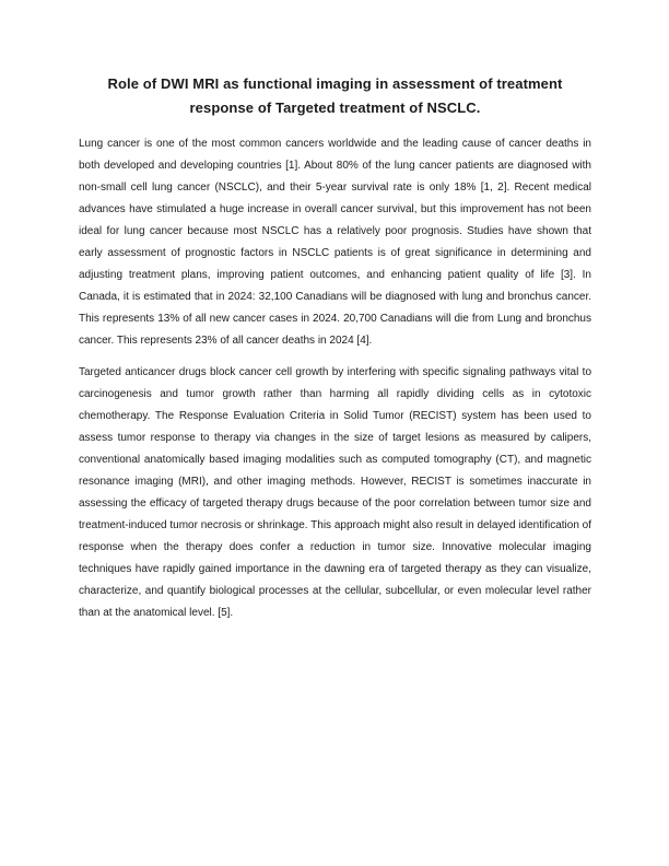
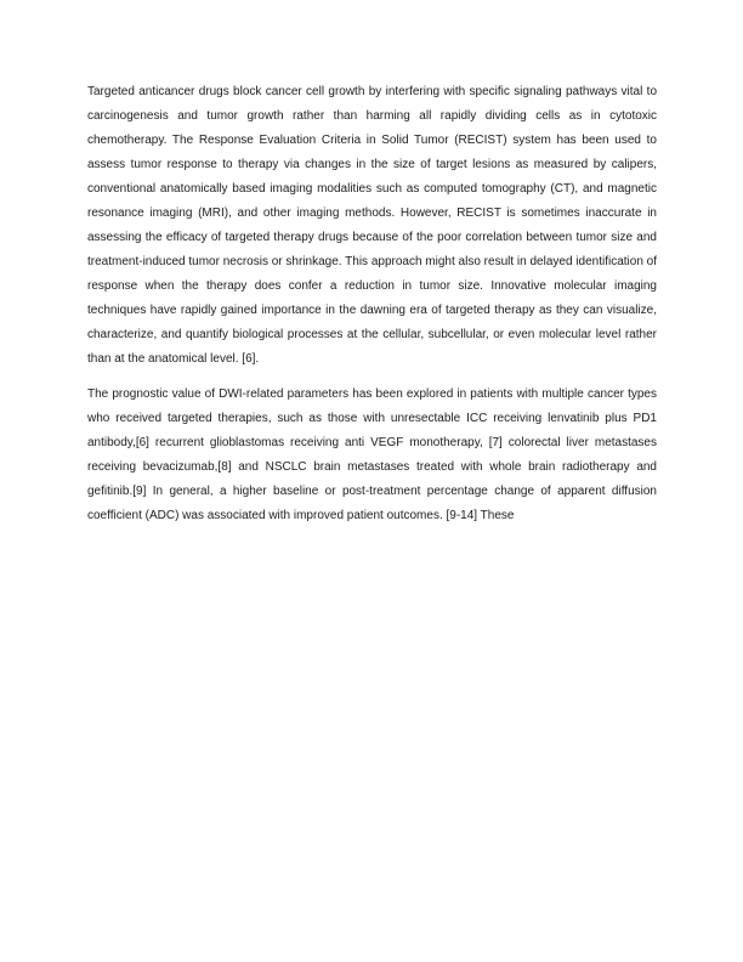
- Role of DWI MRI as functional imaging in assessment of treatment response of Targeted treatment of NSCLC.
- Lung cancer is one of the most common cancers worldwide and the leading cause of cancer deaths in both developed and developing countries [1]. About 80% of the lung cancer patients are diagnosed with non-small cell lung cancer (NSCLC), and their 5-year survival rate is only 18% [1, 2]. Recent medical advances have stimulated a huge increase in overall cancer survival, but this improvement has not been ideal for lung cancer because most NSCLC has a relatively poor prognosis. Studies have shown that early assessment of prognostic factors in NSCLC patients is of great significance in determining and adjusting treatment plans, improving patient outcomes, and enhancing patient quality of life [3]. In Canada, it is estimated that in 2024: 32,100 Canadians will be diagnosed with lung and bronchus cancer. This represents 13% of all new cancer cases in 2024. 20,700 Canadians will die from Lung and bronchus cancer. This represents 23% of all cancer deaths in 2024 [4].
- Targeted anticancer drugs block cancer cell growth by interfering with specific signaling pathways vital to carcinogenesis and tumor growth rather than harming all rapidly dividing cells as in cytotoxic chemotherapy. The Response Evaluation Criteria in Solid Tumor (RECIST) system has been used to assess tumor response to therapy via changes in the size of target lesions as measured by calipers, conventional anatomically based imaging modalities such as computed tomography (CT), and magnetic resonance imaging (MRI), and other imaging methods. However, RECIST is sometimes inaccurate in assessing the efficacy of targeted therapy drugs because of the poor correlation between tumor size and treatment-induced tumor necrosis or shrinkage. This approach might also result in delayed identification of response when the therapy does confer a reduction in tumor size. Innovative molecular imaging techniques have rapidly gained importance in the dawning era of targeted therapy as they can visualize, characterize, and quantify biological processes at the cellular, subcellular, or even molecular level rather than at the anatomical level. [5].
+ Targeted anticancer drugs block cancer cell growth by interfering with specific signaling pathways vital to carcinogenesis and tumor growth rather than harming all rapidly dividing cells as in cytotoxic chemotherapy. The Response Evaluation Criteria in Solid Tumor (RECIST) system has been used to assess tumor response to therapy via changes in the size of target lesions as measured by calipers, conventional anatomically based imaging modalities such as computed tomography (CT), and magnetic resonance imaging (MRI), and other imaging methods. However, RECIST is sometimes inaccurate in assessing the efficacy of targeted therapy drugs because of the poor correlation between tumor size and treatment-induced tumor necrosis or shrinkage. This approach might also result in delayed identification of response when the therapy does confer a reduction in tumor size. Innovative molecular imaging techniques have rapidly gained importance in the dawning era of targeted therapy as they can visualize, characterize, and quantify biological processes at the cellular, subcellular, or even molecular level rather than at the anatomical level. [6].
+ The prognostic value of DWI-related parameters has been explored in patients with multiple cancer types who received targeted therapies, such as those with unresectable ICC receiving lenvatinib plus PD1 antibody,[6] recurrent glioblastomas receiving anti VEGF monotherapy, [7] colorectal liver metastases receiving bevacizumab,[8] and NSCLC brain metastases treated with whole brain radiotherapy and gefitinib.[9] In general, a higher baseline or post-treatment percentage change of apparent diffusion coefficient (ADC) was associated with improved patient outcomes. [9-14] These
